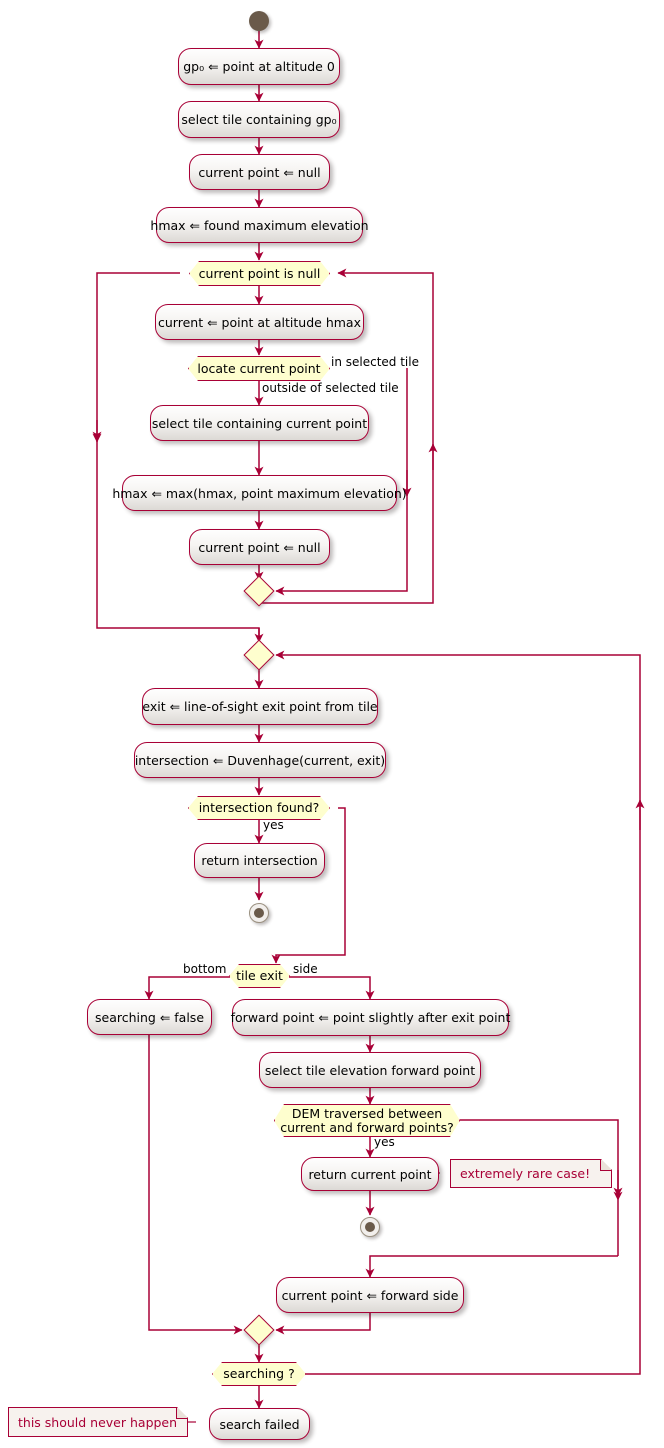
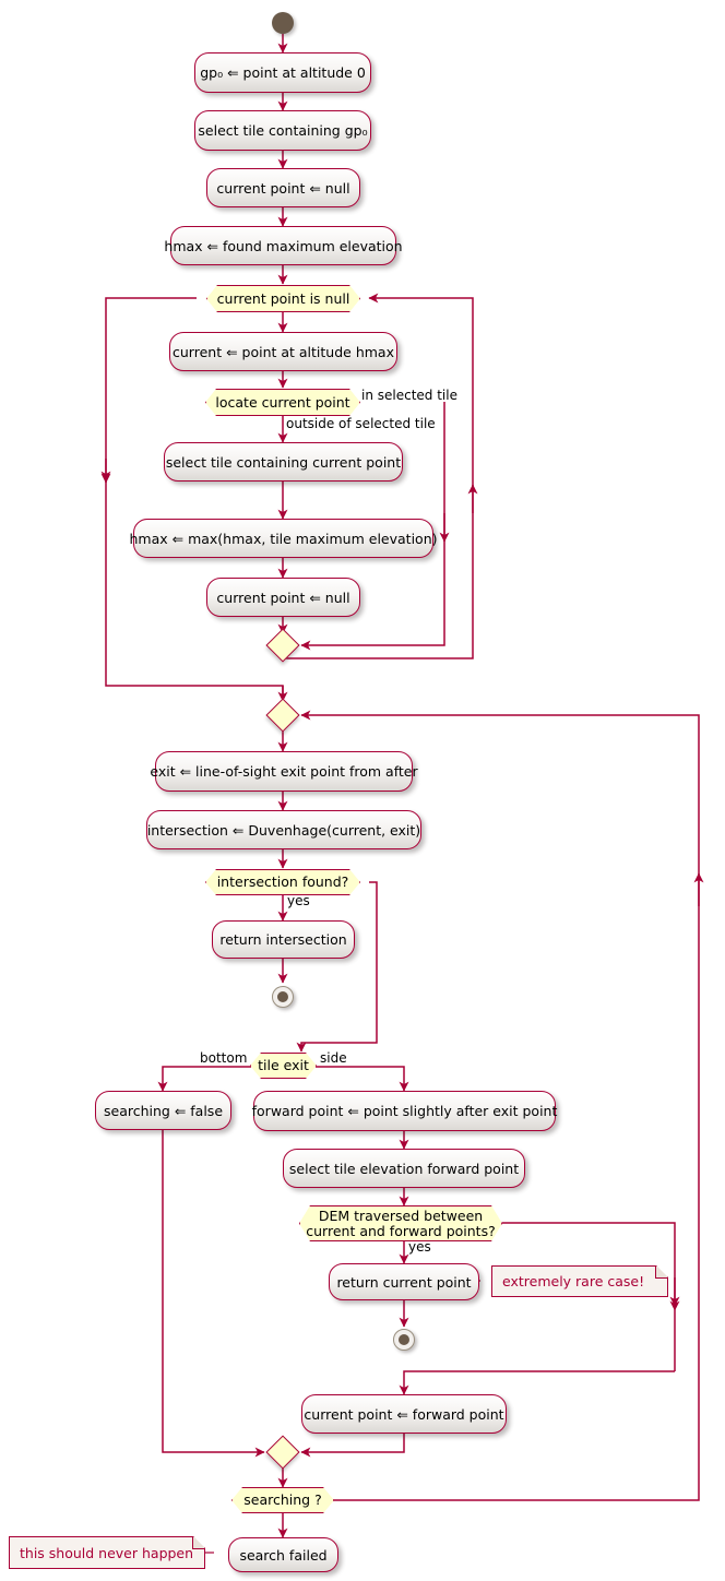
  gp₀ ⇐ point at altitude 0
  select tile containing gp₀
  current point ⇐ null
  hmax ⇐ found maximum elevation
  current point is null
  current ⇐ point at altitude hmax
  locate current point
  in selected tile
  outside of selected tile
  select tile containing current point
- hmax ⇐ max(hmax, point maximum elevation)
+ hmax ⇐ max(hmax, tile maximum elevation)
  current point ⇐ null
- exit ⇐ line-of-sight exit point from tile
+ exit ⇐ line-of-sight exit point from after
  intersection ⇐ Duvenhage(current, exit)
  intersection found?
  yes
  return intersection
  tile exit
  bottom
  side
  searching ⇐ false
  forward point ⇐ point slightly after exit point
  select tile elevation forward point
  DEM traversed between
  current and forward points?
  yes
  return current point
  extremely rare case!
- current point ⇐ forward side
+ current point ⇐ forward point
  searching ?
  search failed
  this should never happen
